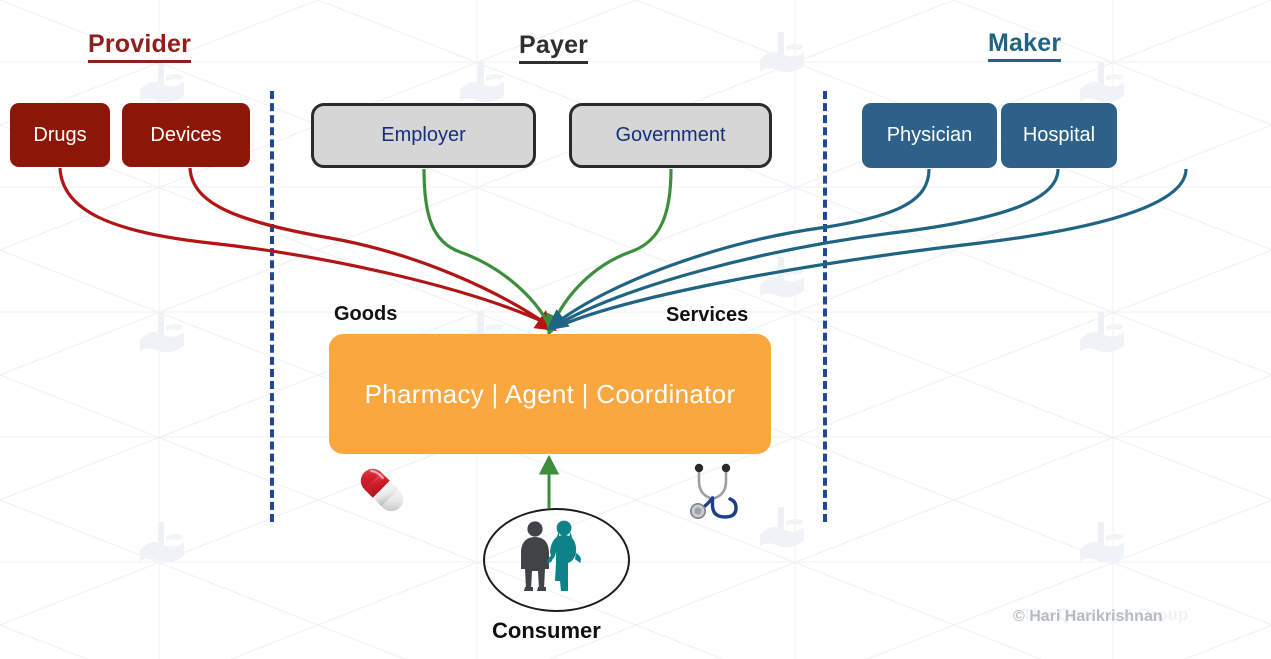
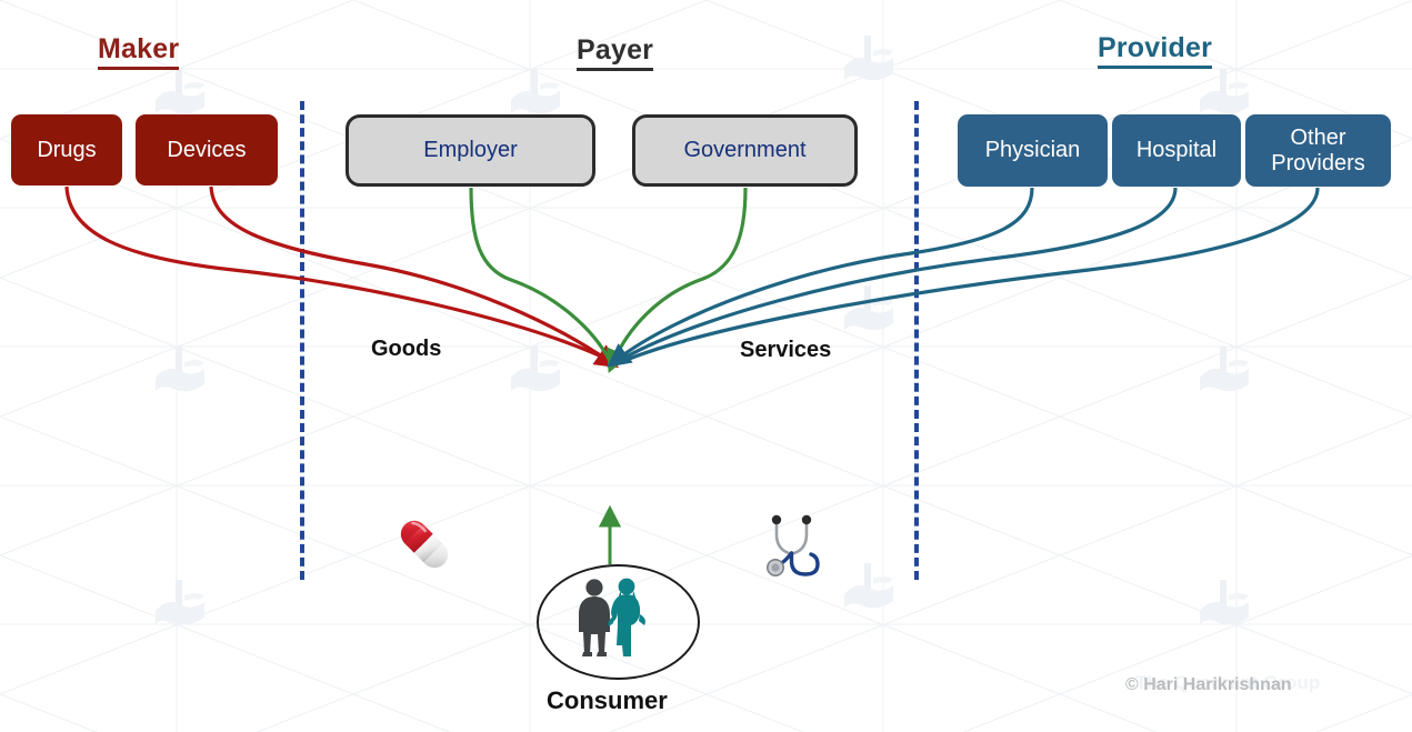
  The Quadrant Group
- Provider
+ Maker
  Payer
- Maker
+ Provider
  Drugs
  Devices
  Employer
  Government
  Physician
  Hospital
+ Other Providers
  Goods
  Services
- Pharmacy | Agent | Coordinator
  Consumer
  © Hari Harikrishnan
